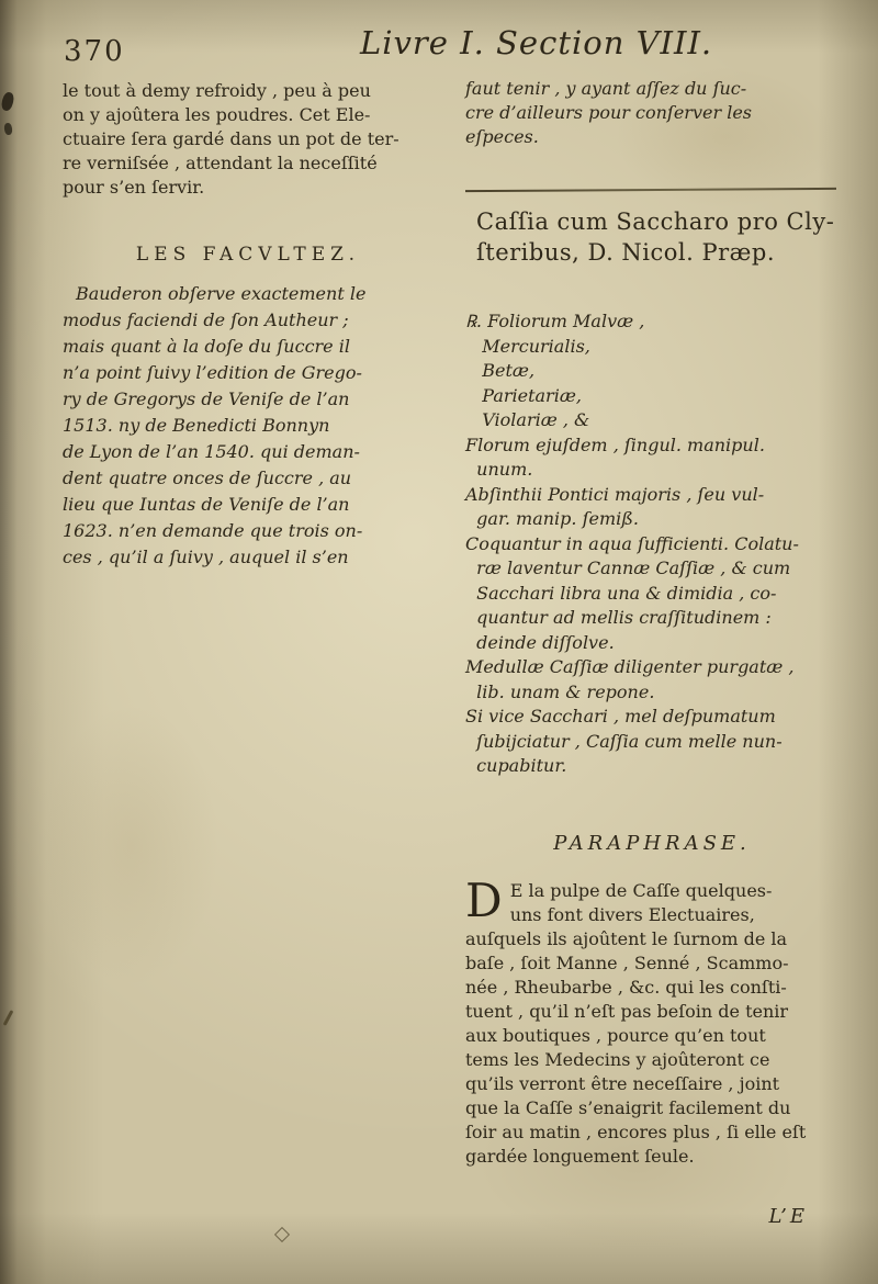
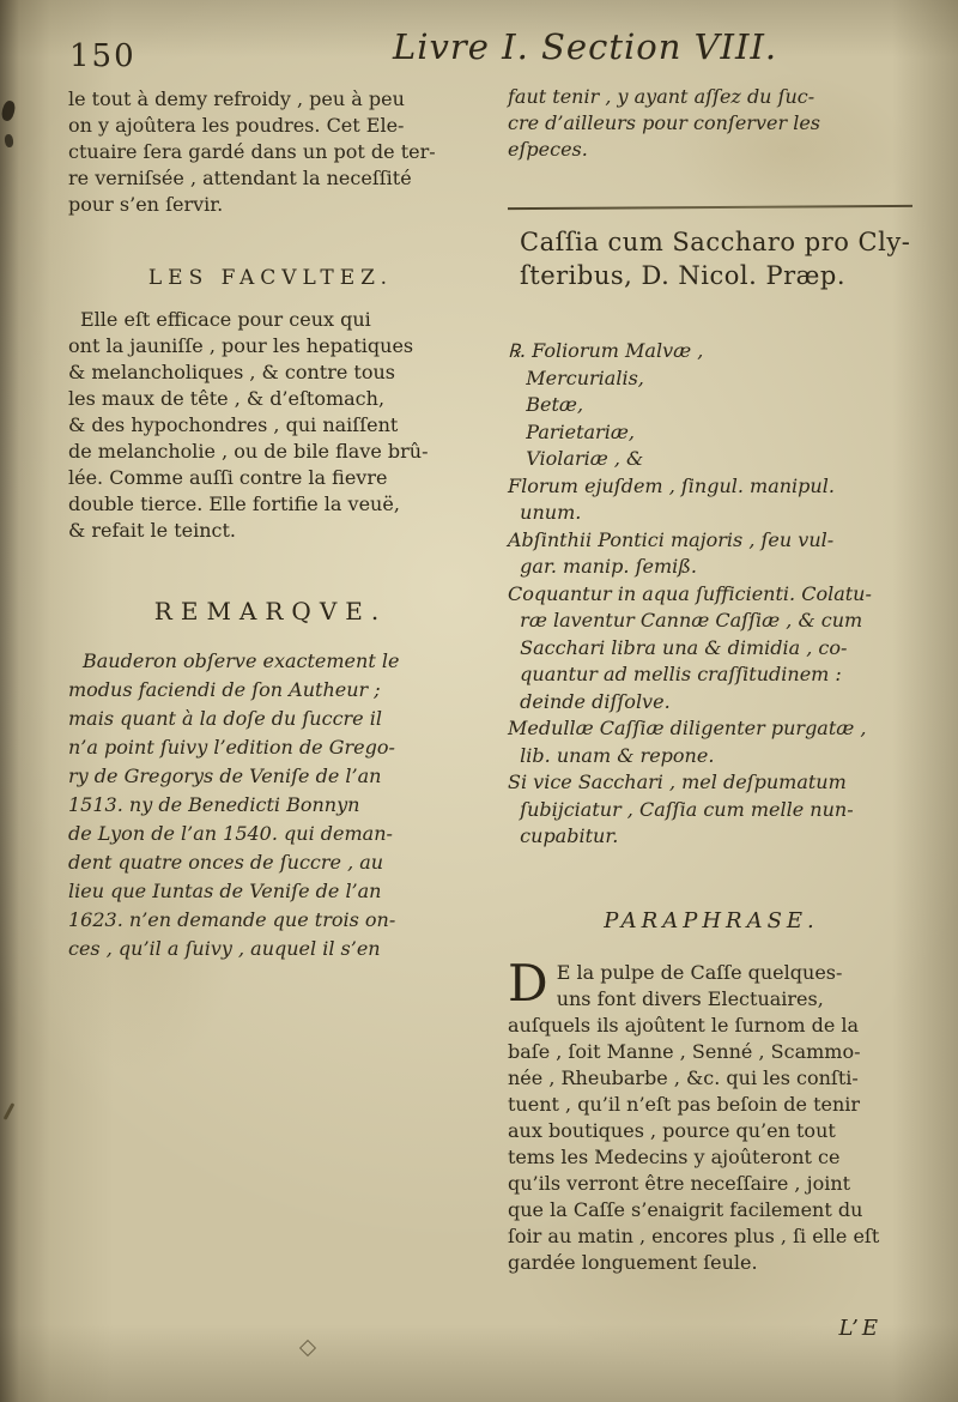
- 370
+ 150
  Livre I. Section VIII.
  le tout à demy refroidy , peu à peu
  on y ajoûtera les poudres. Cet Ele-
  ctuaire ſera gardé dans un pot de ter-
  re verniſsée , attendant la neceſſité
  pour s’en ſervir.
  LES FACVLTEZ.
+ Elle eſt efficace pour ceux qui
+ ont la jauniſſe , pour les hepatiques
+ & melancholiques , & contre tous
+ les maux de tête , & d’eſtomach,
+ & des hypochondres , qui naiſſent
+ de melancholie , ou de bile flave brû-
+ lée. Comme auſſi contre la fievre
+ double tierce. Elle fortifie la veuë,
+ & refait le teinct.
+ REMARQVE.
  Bauderon obſerve exactement le
  modus faciendi de ſon Autheur ;
  mais quant à la doſe du ſuccre il
  n’a point ſuivy l’edition de Grego-
  ry de Gregorys de Veniſe de l’an
  1513. ny de Benedicti Bonnyn
  de Lyon de l’an 1540. qui deman-
  dent quatre onces de ſuccre , au
  lieu que Iuntas de Veniſe de l’an
  1623. n’en demande que trois on-
  ces , qu’il a ſuivy , auquel il s’en
  faut tenir , y ayant aſſez du ſuc-
  cre d’ailleurs pour conſerver les
  eſpeces.
  Caſſia cum Saccharo pro Cly-
  ſteribus, D. Nicol. Præp.
  ℞. Foliorum Malvæ ,
  Mercurialis,
  Betæ,
  Parietariæ,
  Violariæ , &
  Florum ejuſdem , ſingul. manipul.
  unum.
  Abſinthii Pontici majoris , ſeu vul-
  gar. manip. ſemiß.
  Coquantur in aqua ſufficienti. Colatu-
  ræ laventur Cannæ Caſſiæ , & cum
  Sacchari libra una & dimidia , co-
  quantur ad mellis craſſitudinem :
  deinde diſſolve.
  Medullæ Caſſiæ diligenter purgatæ ,
  lib. unam & repone.
  Si vice Sacchari , mel deſpumatum
  ſubijciatur , Caſſia cum melle nun-
  cupabitur.
  PARAPHRASE.
  D
  E la pulpe de Caſſe quelques-
  uns font divers Electuaires,
  auſquels ils ajoûtent le ſurnom de la
  baſe , ſoit Manne , Senné , Scammo-
  née , Rheubarbe , &c. qui les conſti-
  tuent , qu’il n’eſt pas beſoin de tenir
  aux boutiques , pource qu’en tout
  tems les Medecins y ajoûteront ce
  qu’ils verront être neceſſaire , joint
  que la Caſſe s’enaigrit facilement du
  ſoir au matin , encores plus , ſi elle eſt
  gardée longuement ſeule.
  L’E
